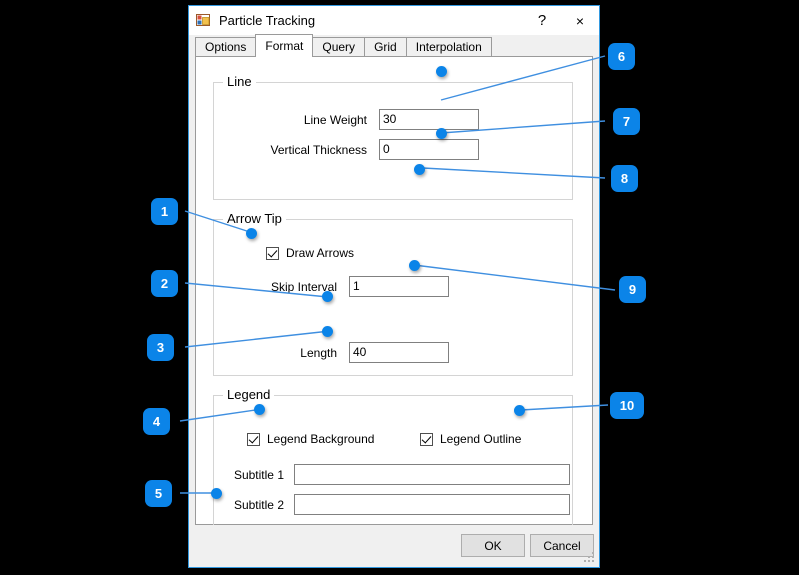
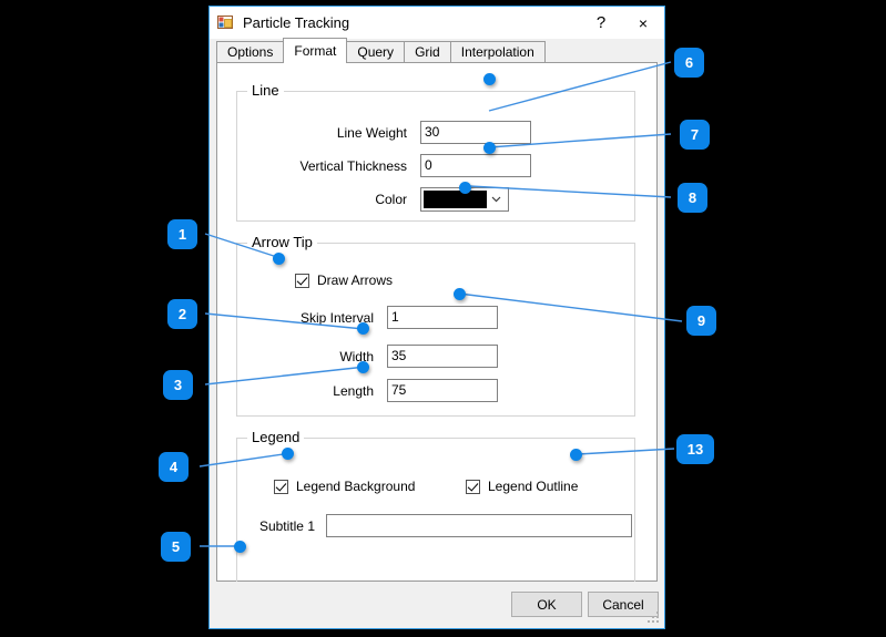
  Particle Tracking
  ?
  ×
  Options
  Format
  Query
  Grid
  Interpolation
  Line
  Line Weight
  30
  Vertical Thickness
  0
+ Color
  Arrow Tip
  Draw Arrows
  Skip Interval
  1
+ Width
+ 35
  Length
- 40
+ 75
  Legend
  Legend Background
  Legend Outline
  Subtitle 1
- Subtitle 2
  OK
  Cancel
  1
  2
  3
  4
  5
  6
  7
  8
  9
- 10
+ 13
